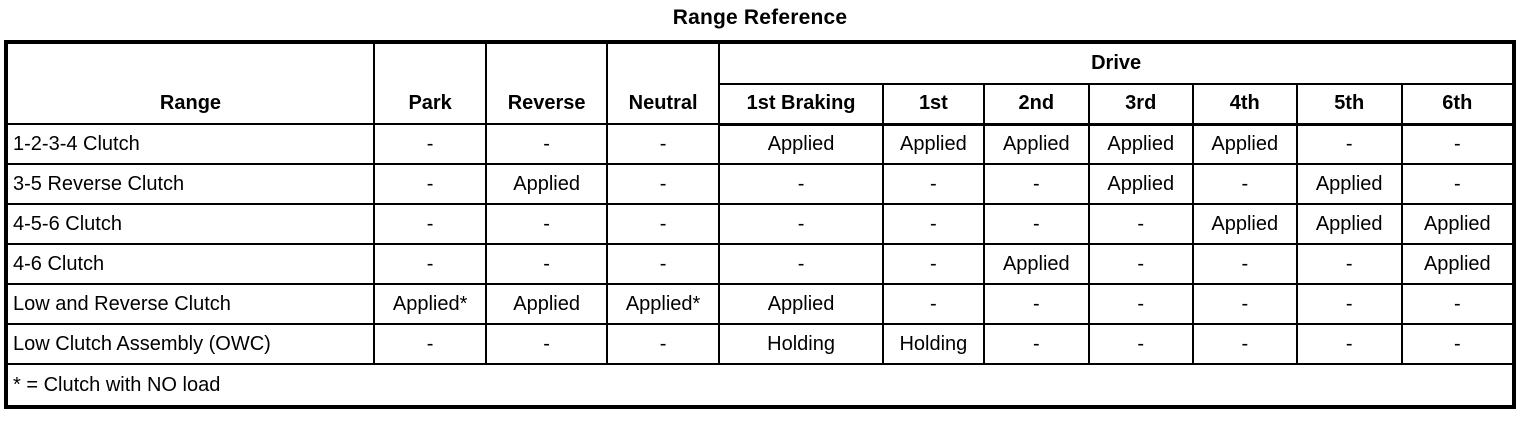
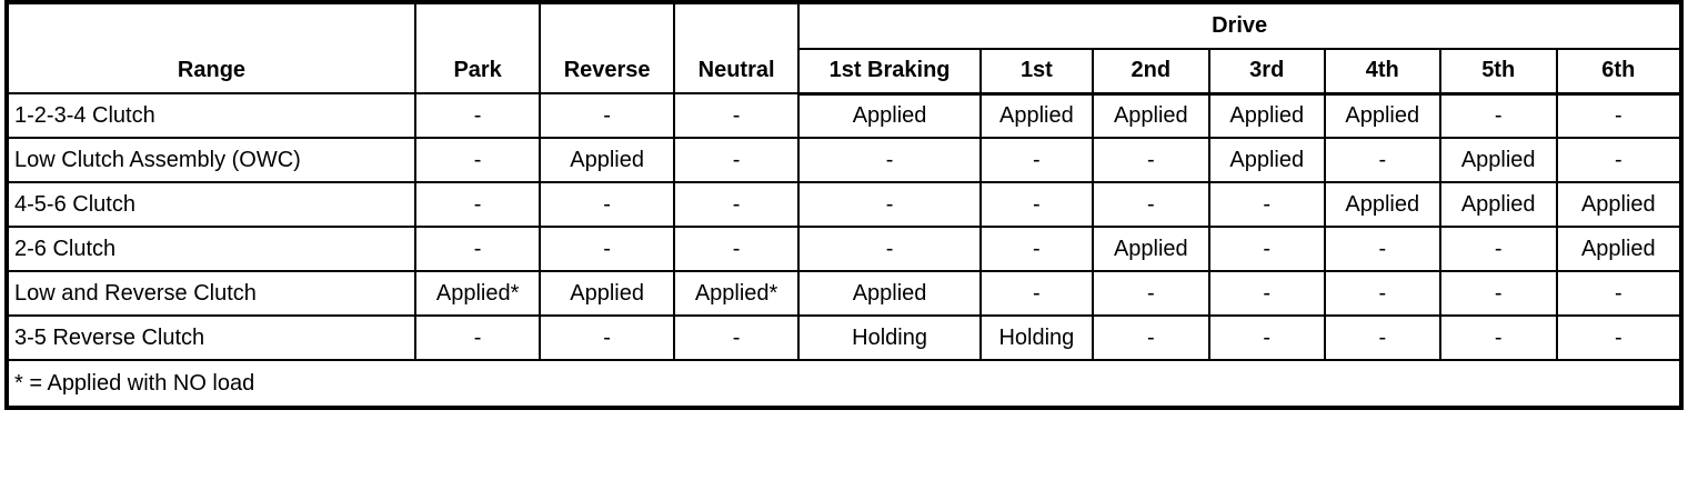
- Range Reference
  Range	Park	Reverse	Neutral	Drive
  1st Braking	1st	2nd	3rd	4th	5th	6th
  1-2-3-4 Clutch	-	-	-	Applied	Applied	Applied	Applied	Applied	-	-
- 3-5 Reverse Clutch	-	Applied	-	-	-	-	Applied	-	Applied	-
+ Low Clutch Assembly (OWC)	-	Applied	-	-	-	-	Applied	-	Applied	-
  4-5-6 Clutch	-	-	-	-	-	-	-	Applied	Applied	Applied
- 4-6 Clutch	-	-	-	-	-	Applied	-	-	-	Applied
+ 2-6 Clutch	-	-	-	-	-	Applied	-	-	-	Applied
  Low and Reverse Clutch	Applied*	Applied	Applied*	Applied	-	-	-	-	-	-
- Low Clutch Assembly (OWC)	-	-	-	Holding	Holding	-	-	-	-	-
+ 3-5 Reverse Clutch	-	-	-	Holding	Holding	-	-	-	-	-
- * = Clutch with NO load
+ * = Applied with NO load
